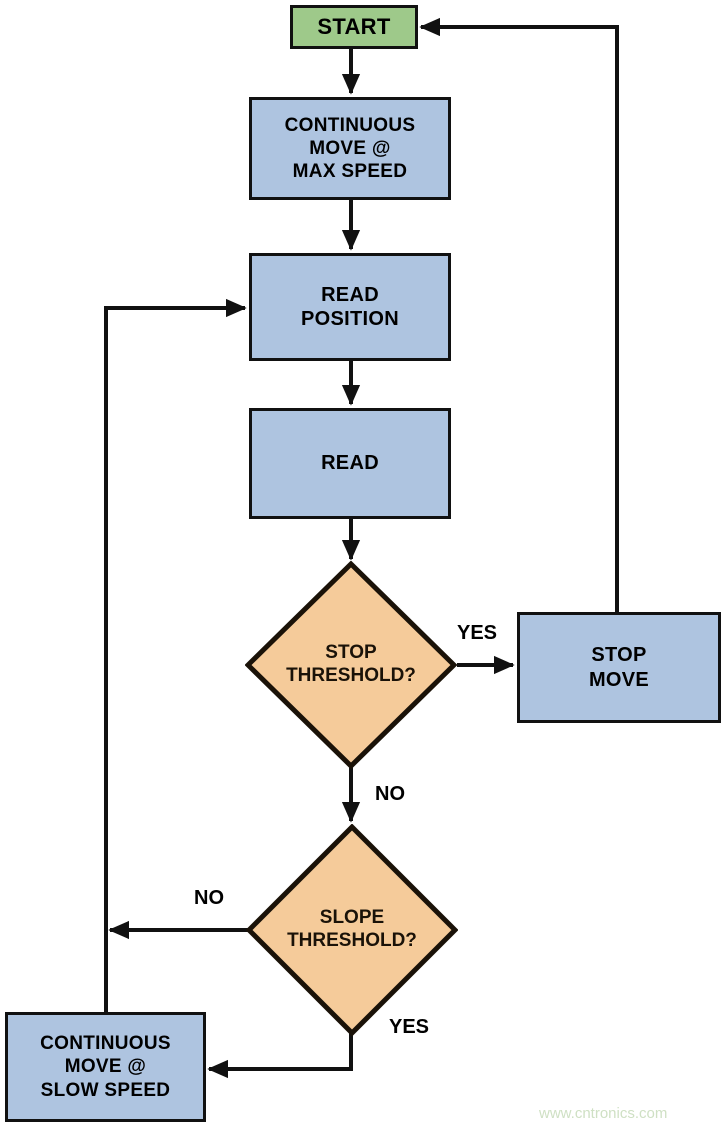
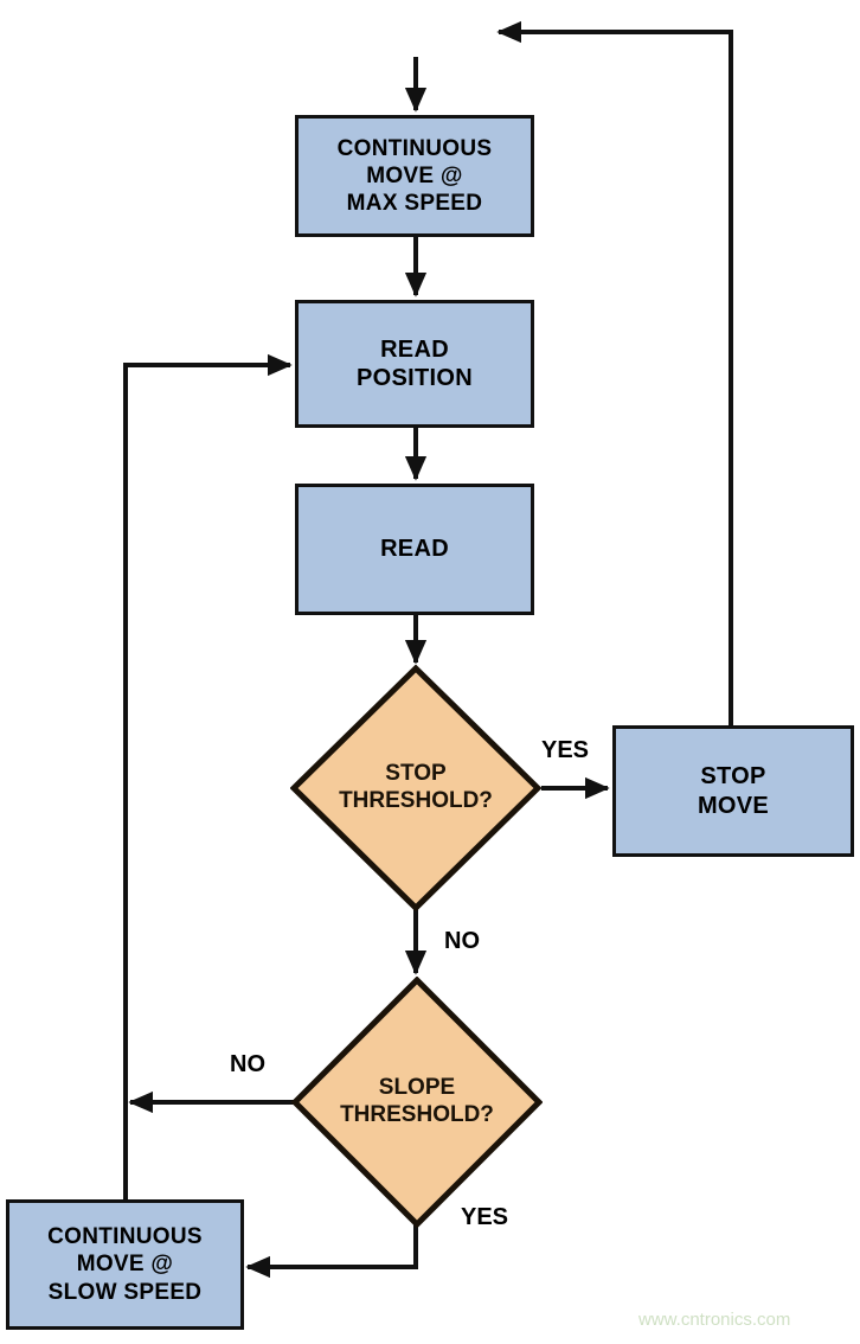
- START
  CONTINUOUS
  MOVE @
  MAX SPEED
  READ
  POSITION
  READ
  STOP
  THRESHOLD?
  STOP
  MOVE
  SLOPE
  THRESHOLD?
  CONTINUOUS
  MOVE @
  SLOW SPEED
  YES
  NO
  NO
  YES
  www.cntronics.com
